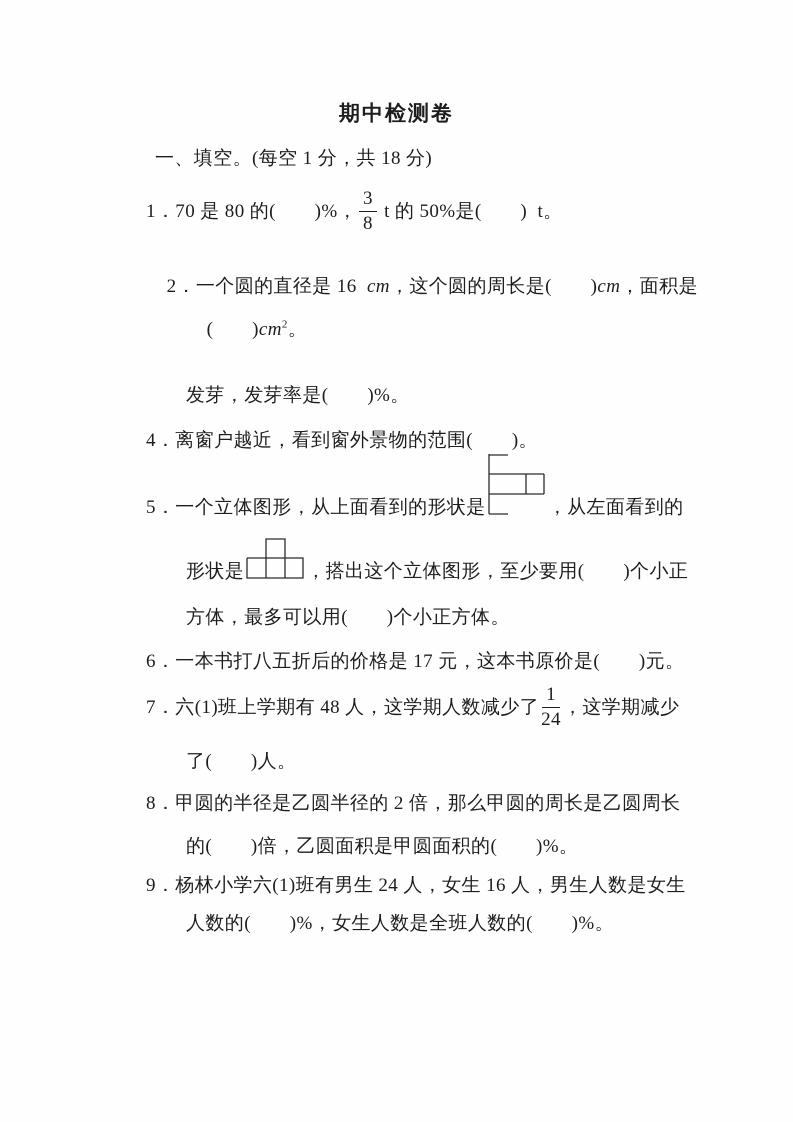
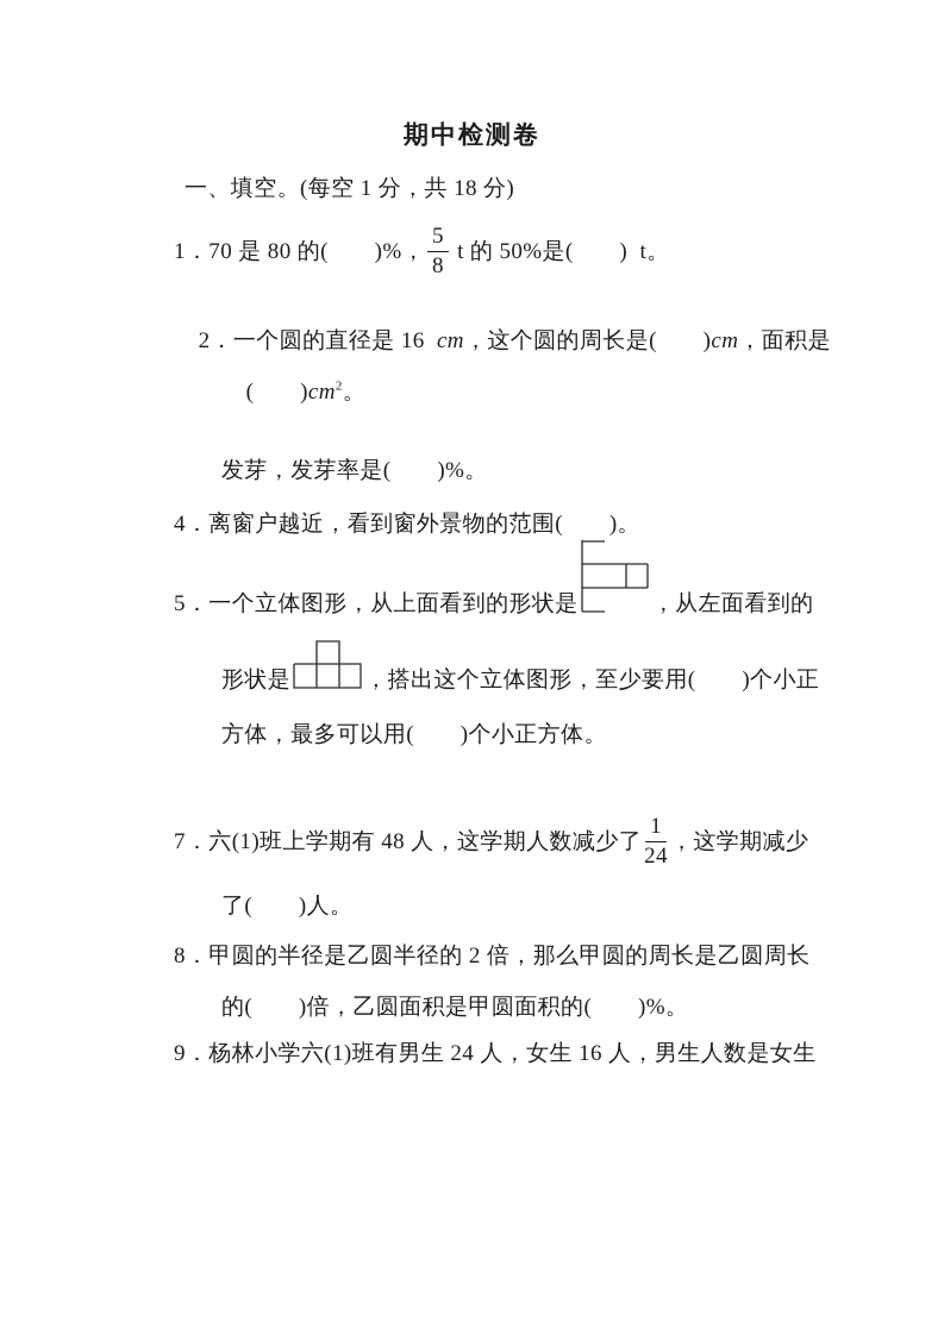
  期中检测卷
  一、填空。(每空 1 分，共 18 分)
  1．70 是 80 的( )%，
- 3
+ 5
  8
  t 的 50%是( ) t。
  2．一个圆的直径是 16 cm，这个圆的周长是( )cm，面积是
  ( )cm2。
  发芽，发芽率是( )%。
  4．离窗户越近，看到窗外景物的范围( )。
  5．一个立体图形，从上面看到的形状是
  ，从左面看到的
  形状是
  ，搭出这个立体图形，至少要用( )个小正
  方体，最多可以用( )个小正方体。
- 6．一本书打八五折后的价格是 17 元，这本书原价是( )元。
  7．六(1)班上学期有 48 人，这学期人数减少了
  1
  24
  ，这学期减少
  了( )人。
  8．甲圆的半径是乙圆半径的 2 倍，那么甲圆的周长是乙圆周长
  的( )倍，乙圆面积是甲圆面积的( )%。
  9．杨林小学六(1)班有男生 24 人，女生 16 人，男生人数是女生
- 人数的( )%，女生人数是全班人数的( )%。
